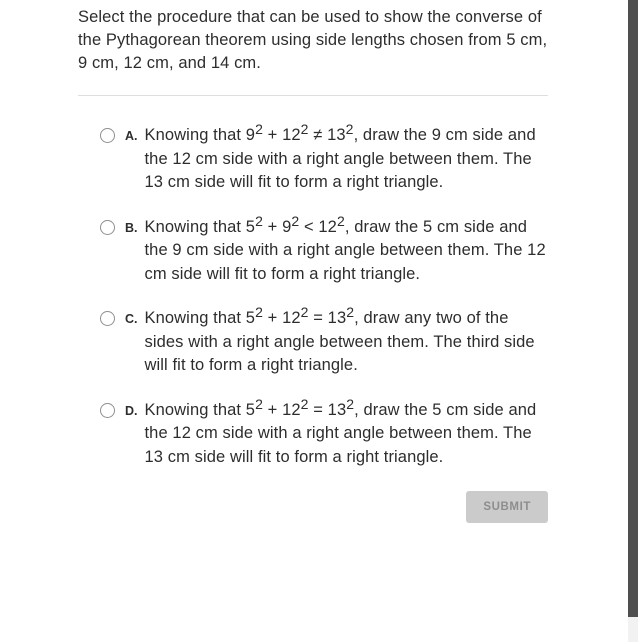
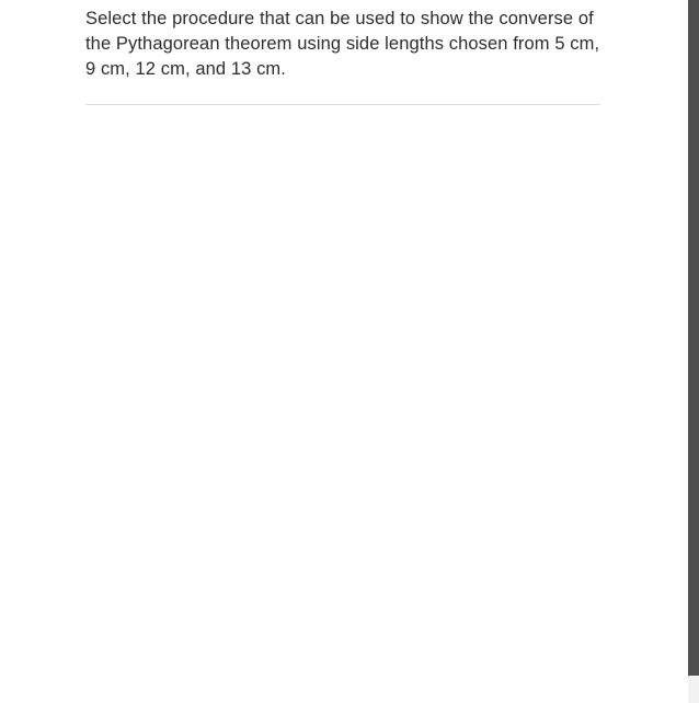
- Select the procedure that can be used to show the converse of the Pythagorean theorem using side lengths chosen from 5 cm, 9 cm, 12 cm, and 14 cm.
+ Select the procedure that can be used to show the converse of the Pythagorean theorem using side lengths chosen from 5 cm, 9 cm, 12 cm, and 13 cm.
- A.
- Knowing that 92 + 122 ≠ 132, draw the 9 cm side and the 12 cm side with a right angle between them. The 13 cm side will fit to form a right triangle.
- B.
- Knowing that 52 + 92 < 122, draw the 5 cm side and the 9 cm side with a right angle between them. The 12 cm side will fit to form a right triangle.
- C.
- Knowing that 52 + 122 = 132, draw any two of the sides with a right angle between them. The third side will fit to form a right triangle.
- D.
- Knowing that 52 + 122 = 132, draw the 5 cm side and the 12 cm side with a right angle between them. The 13 cm side will fit to form a right triangle.
- SUBMIT
